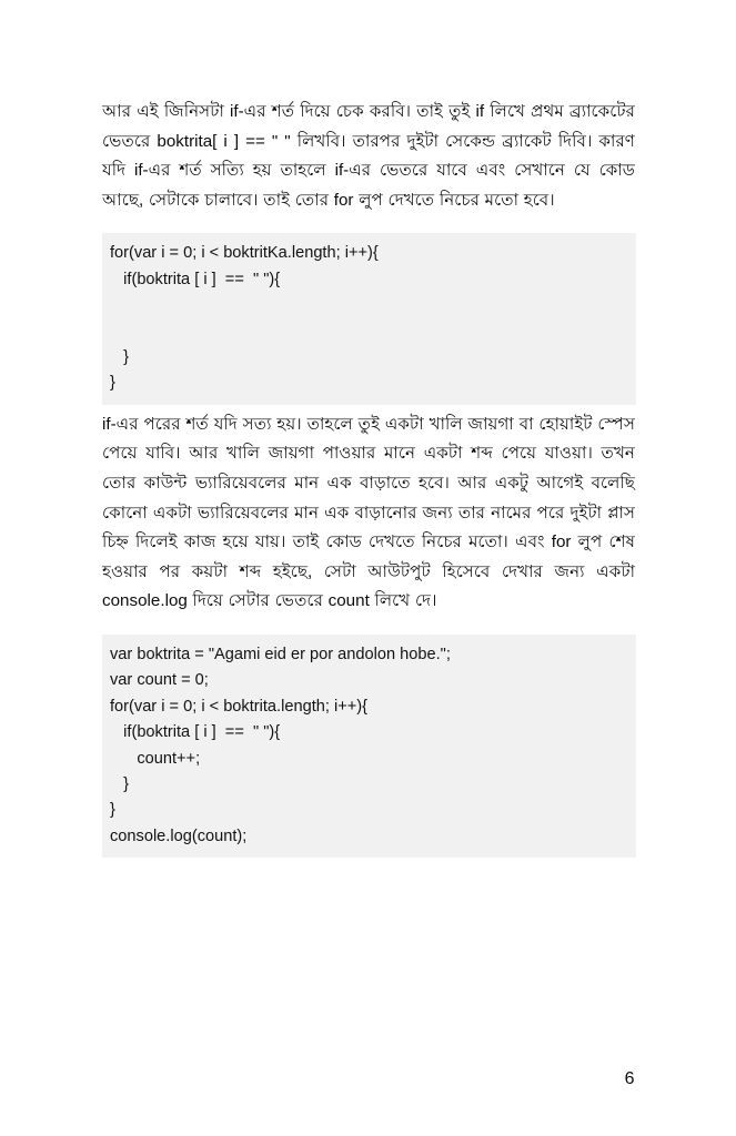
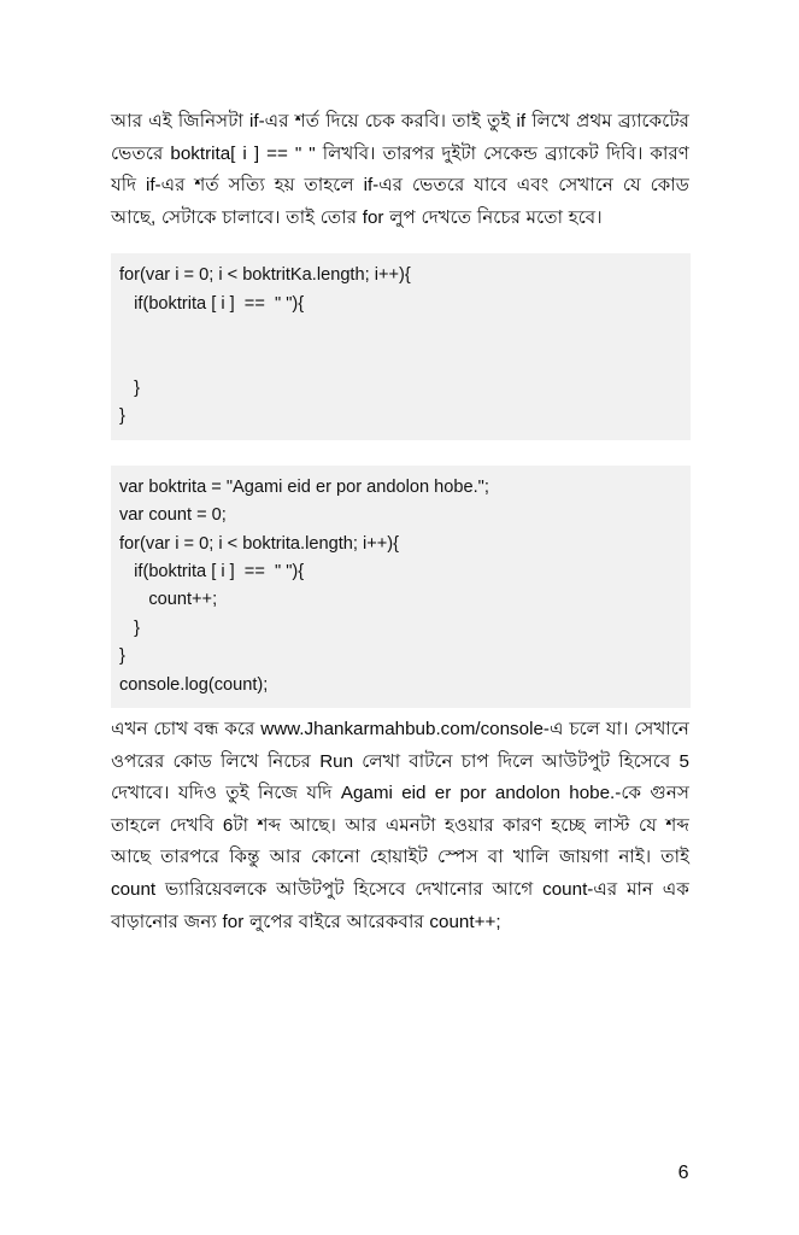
  আর এই জিনিসটা if-এর শর্ত দিয়ে চেক করবি। তাই তুই if লিখে প্রথম ব্র্যাকেটের ভেতরে boktrita[ i ] == " " লিখবি। তারপর দুইটা সেকেন্ড ব্র্যাকেট দিবি। কারণ যদি if-এর শর্ত সত্যি হয় তাহলে if-এর ভেতরে যাবে এবং সেখানে যে কোড আছে, সেটাকে চালাবে। তাই তোর for লুপ দেখতে নিচের মতো হবে।
  for(var i = 0; i < boktritKa.length; i++){
  if(boktrita [ i ] == " "){
  }
  }
- if-এর পরের শর্ত যদি সত্য হয়। তাহলে তুই একটা খালি জায়গা বা হোয়াইট স্পেস পেয়ে যাবি। আর খালি জায়গা পাওয়ার মানে একটা শব্দ পেয়ে যাওয়া। তখন তোর কাউন্ট ভ্যারিয়েবলের মান এক বাড়াতে হবে। আর একটু আগেই বলেছি কোনো একটা ভ্যারিয়েবলের মান এক বাড়ানোর জন্য তার নামের পরে দুইটা প্লাস চিহ্ন দিলেই কাজ হয়ে যায়। তাই কোড দেখতে নিচের মতো। এবং for লুপ শেষ হওয়ার পর কয়টা শব্দ হইছে, সেটা আউটপুট হিসেবে দেখার জন্য একটা console.log দিয়ে সেটার ভেতরে count লিখে দে।
  var boktrita = "Agami eid er por andolon hobe.";
  var count = 0;
  for(var i = 0; i < boktrita.length; i++){
  if(boktrita [ i ] == " "){
  count++;
  }
  }
  console.log(count);
+ এখন চোখ বন্ধ করে www.Jhankarmahbub.com/console-এ চলে যা। সেখানে ওপরের কোড লিখে নিচের Run লেখা বাটনে চাপ দিলে আউটপুট হিসেবে 5 দেখাবে। যদিও তুই নিজে যদি Agami eid er por andolon hobe.-কে গুনস তাহলে দেখবি 6টা শব্দ আছে। আর এমনটা হওয়ার কারণ হচ্ছে লাস্ট যে শব্দ আছে তারপরে কিন্তু আর কোনো হোয়াইট স্পেস বা খালি জায়গা নাই। তাই count ভ্যারিয়েবলকে আউটপুট হিসেবে দেখানোর আগে count-এর মান এক বাড়ানোর জন্য for লুপের বাইরে আরেকবার count++;
  6
